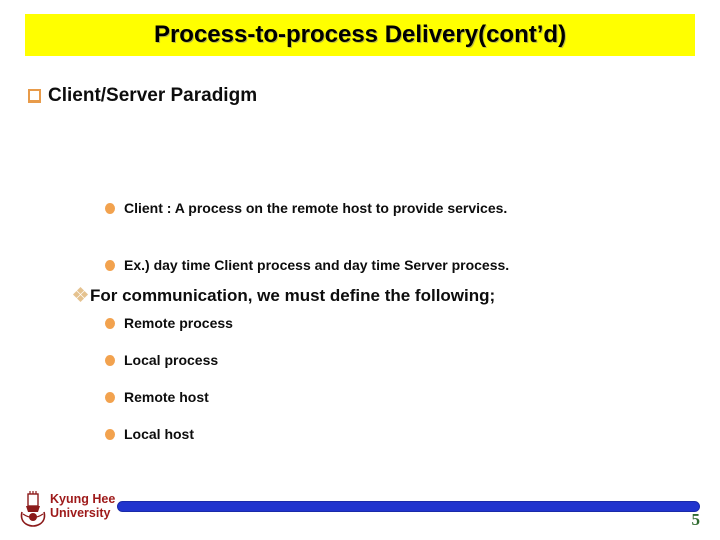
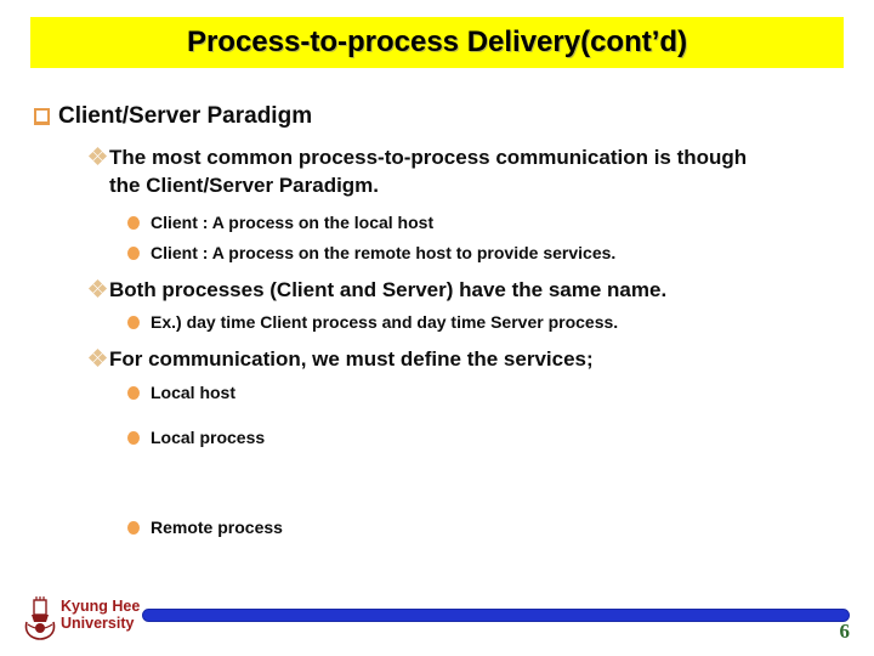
  Process-to-process Delivery(cont’d)
  Client/Server Paradigm
+ The most common process-to-process communication is though the Client/Server Paradigm.
+ Client : A process on the local host
  Client : A process on the remote host to provide services.
+ Both processes (Client and Server) have the same name.
  Ex.) day time Client process and day time Server process.
- For communication, we must define the following;
+ For communication, we must define the services;
- Remote process
+ Local host
  Local process
- Remote host
- Local host
+ Remote process
  Kyung Hee
  University
- 5
+ 6
